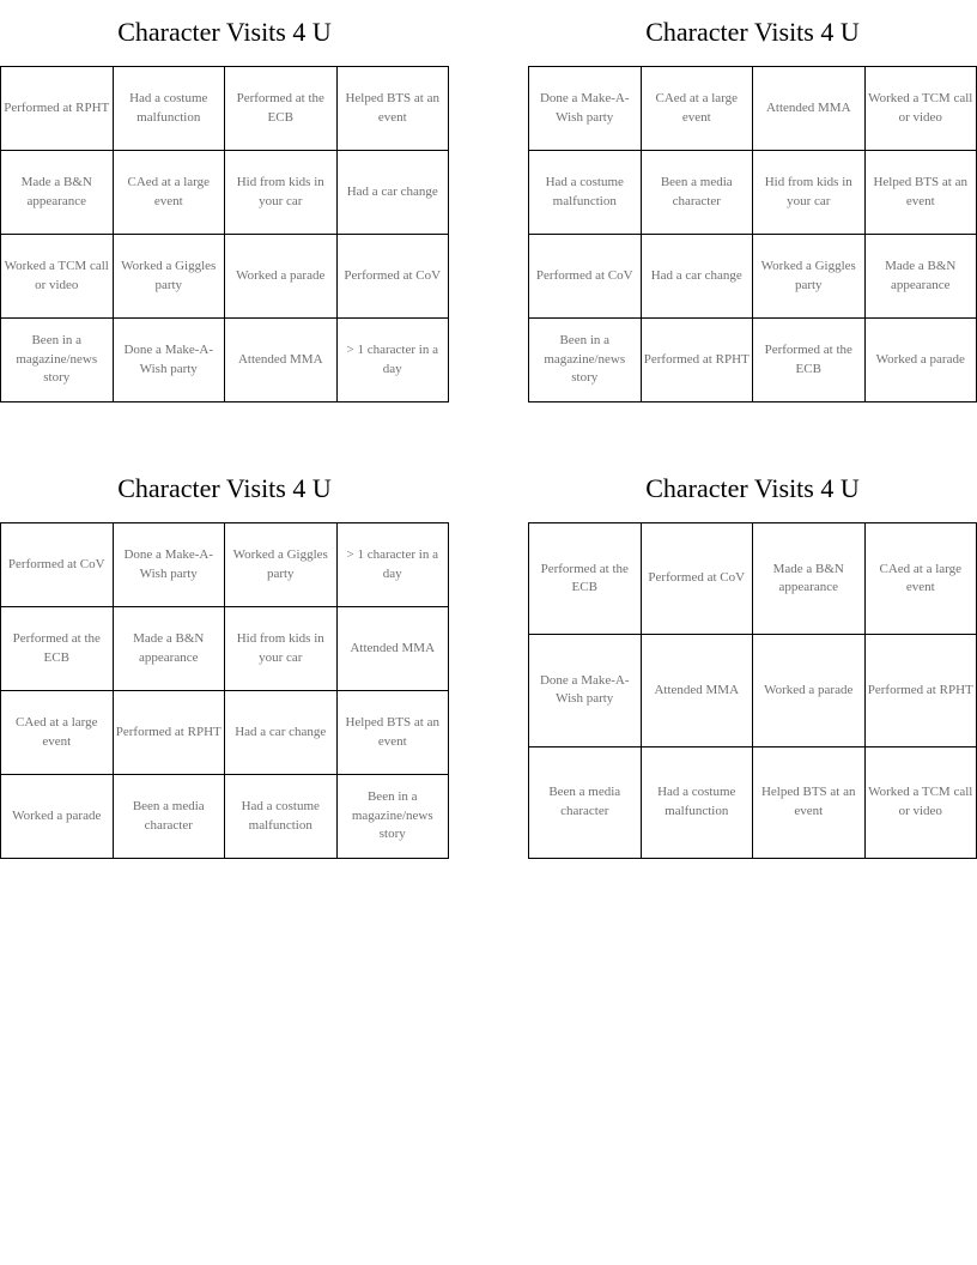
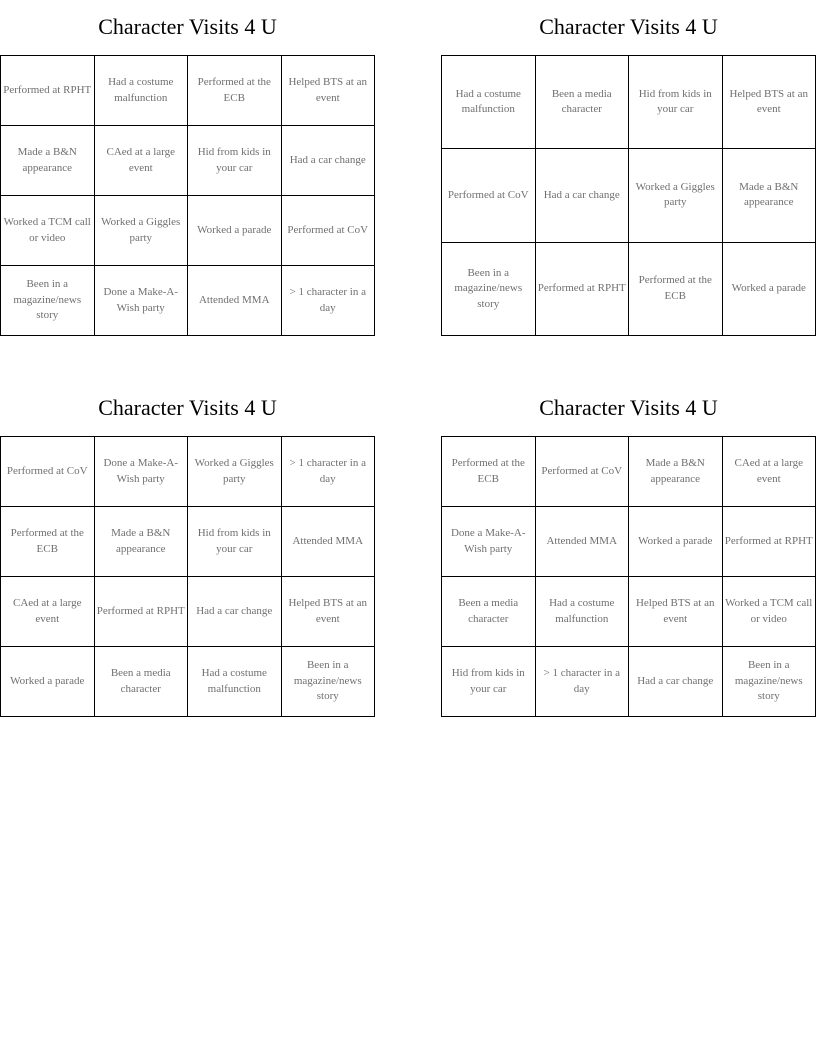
  Character Visits 4 U
  Performed at RPHT	Had a costume malfunction	Performed at the ECB	Helped BTS at an event
  Made a B&N appearance	CAed at a large event	Hid from kids in your car	Had a car change
  Worked a TCM call or video	Worked a Giggles party	Worked a parade	Performed at CoV
  Been in a magazine/news story	Done a Make-A-Wish party	Attended MMA	> 1 character in a day
  Character Visits 4 U
- Done a Make-A-Wish party	CAed at a large event	Attended MMA	Worked a TCM call or video
  Had a costume malfunction	Been a media character	Hid from kids in your car	Helped BTS at an event
  Performed at CoV	Had a car change	Worked a Giggles party	Made a B&N appearance
  Been in a magazine/news story	Performed at RPHT	Performed at the ECB	Worked a parade
  Character Visits 4 U
  Performed at CoV	Done a Make-A-Wish party	Worked a Giggles party	> 1 character in a day
  Performed at the ECB	Made a B&N appearance	Hid from kids in your car	Attended MMA
  CAed at a large event	Performed at RPHT	Had a car change	Helped BTS at an event
  Worked a parade	Been a media character	Had a costume malfunction	Been in a magazine/news story
  Character Visits 4 U
  Performed at the ECB	Performed at CoV	Made a B&N appearance	CAed at a large event
  Done a Make-A-Wish party	Attended MMA	Worked a parade	Performed at RPHT
  Been a media character	Had a costume malfunction	Helped BTS at an event	Worked a TCM call or video
+ Hid from kids in your car	> 1 character in a day	Had a car change	Been in a magazine/news story
